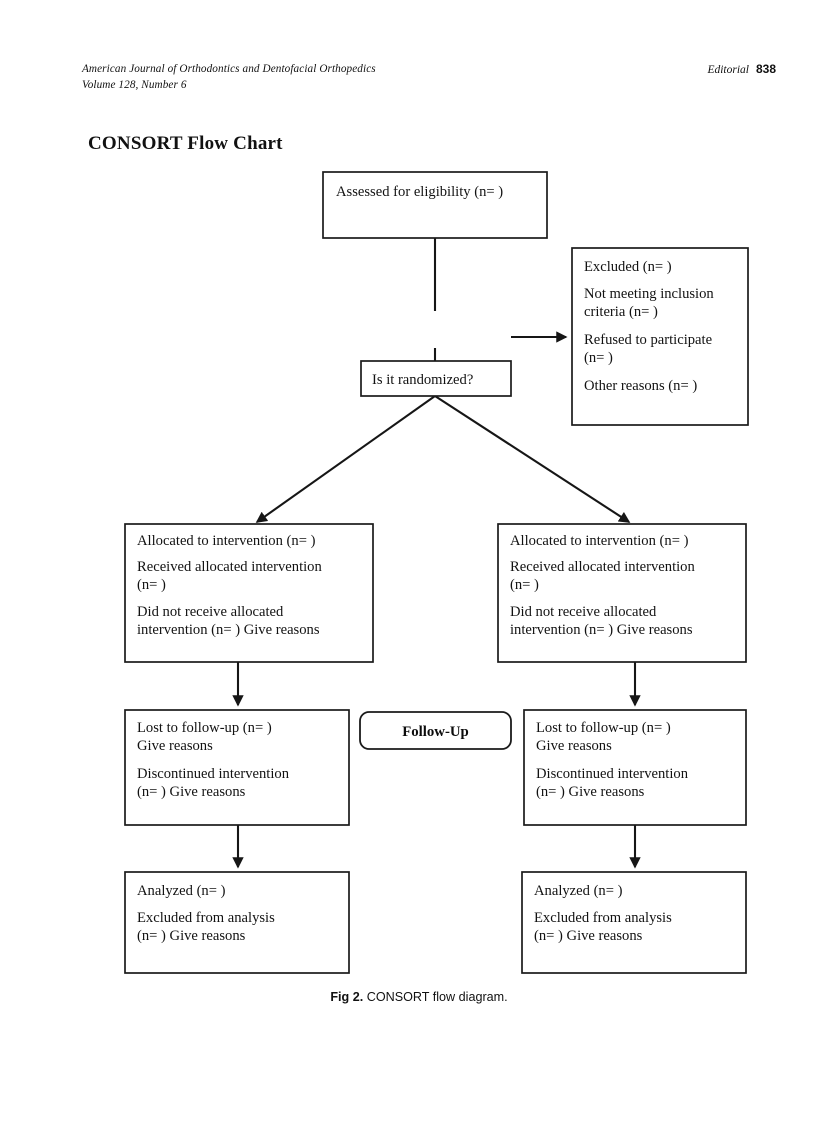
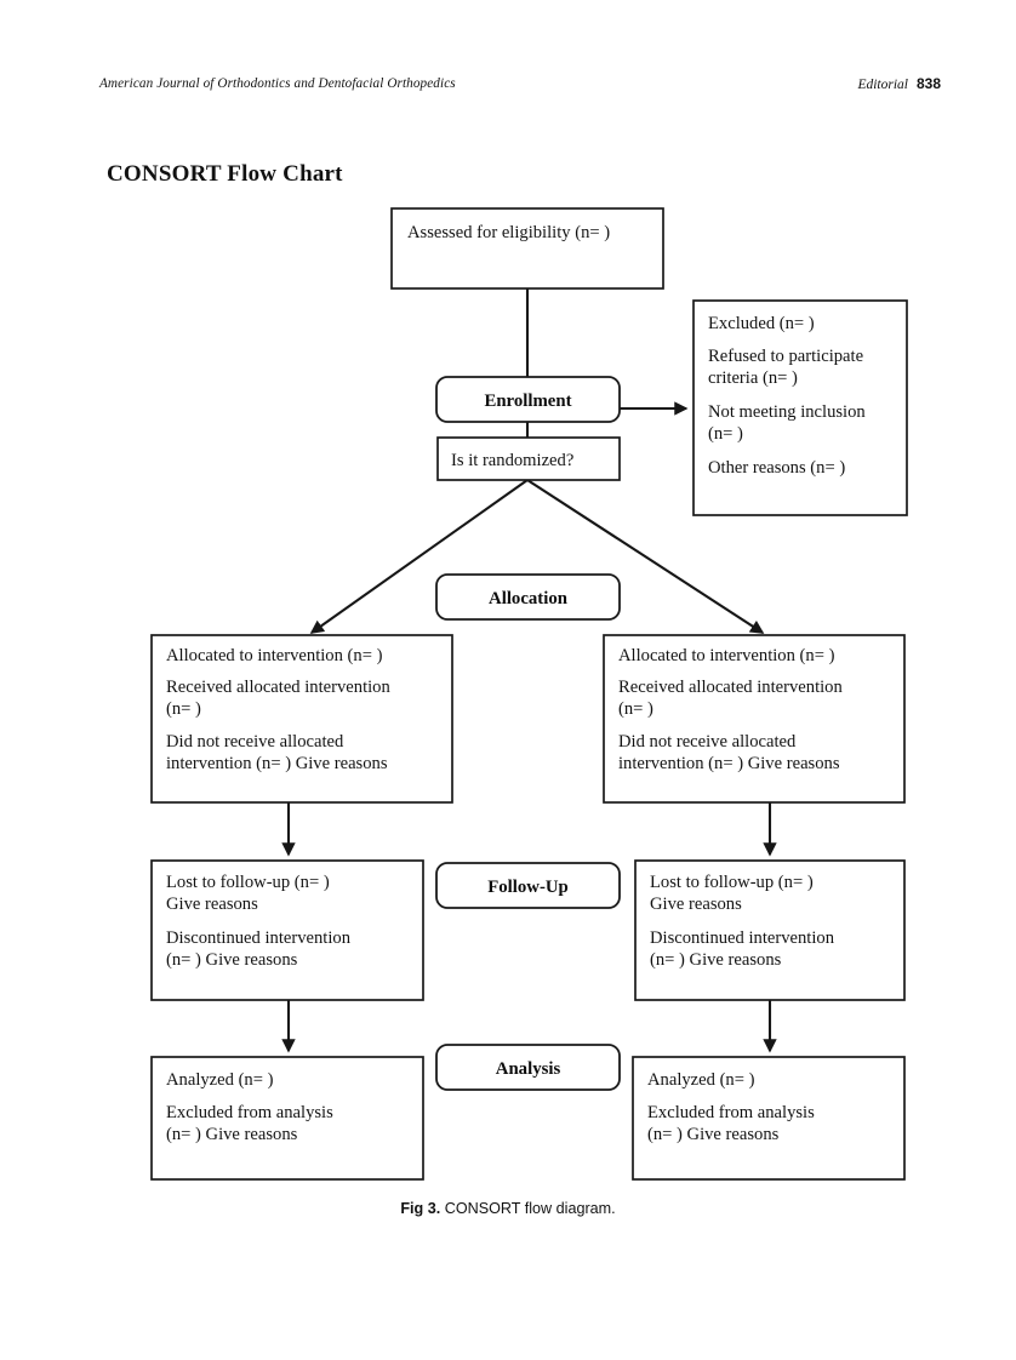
  American Journal of Orthodontics and Dentofacial Orthopedics
- Volume 128, Number 6
  Editorial 838
  CONSORT Flow Chart
  Assessed for eligibility (n= )
  Excluded (n= )
- Not meeting inclusion
+ Refused to participate
  criteria (n= )
- Refused to participate
+ Not meeting inclusion
  (n= )
  Other reasons (n= )
+ Enrollment
  Is it randomized?
+ Allocation
  Allocated to intervention (n= )
  Received allocated intervention
  (n= )
  Did not receive allocated
  intervention (n= ) Give reasons
  Allocated to intervention (n= )
  Received allocated intervention
  (n= )
  Did not receive allocated
  intervention (n= ) Give reasons
  Follow-Up
  Lost to follow-up (n= )
  Give reasons
  Discontinued intervention
  (n= ) Give reasons
  Lost to follow-up (n= )
  Give reasons
  Discontinued intervention
  (n= ) Give reasons
+ Analysis
  Analyzed (n= )
  Excluded from analysis
  (n= ) Give reasons
  Analyzed (n= )
  Excluded from analysis
  (n= ) Give reasons
- Fig 2. CONSORT flow diagram.
+ Fig 3. CONSORT flow diagram.
